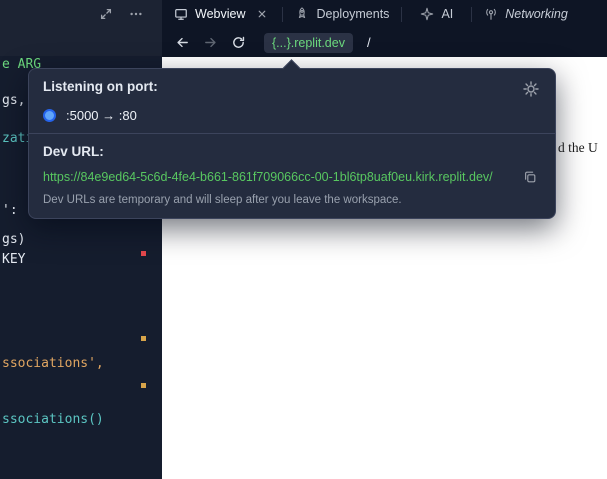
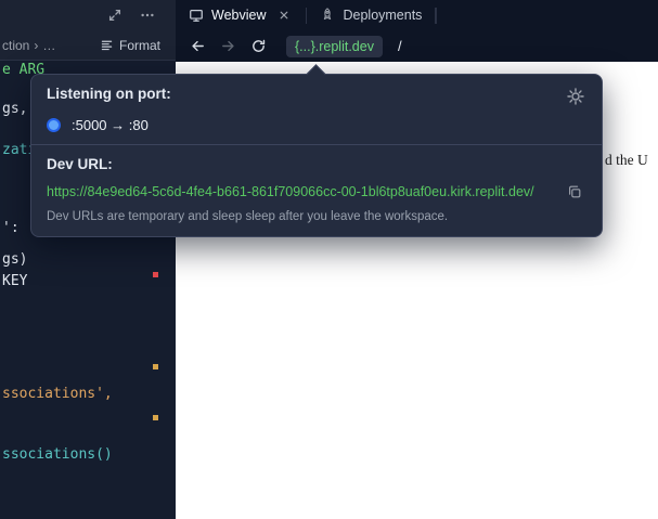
+ ction
+ ›
+ …
+ Format
  e ARG
  gs,
  ':
  gs)
  KEY
  ssociations',
  ssociations()
  Webview
  Deployments
- AI
- Networking
  {...}.replit.dev
  /
  d the U
  Listening on port:
  :5000 → :80
  Dev URL:
  https://84e9ed64-5c6d-4fe4-b661-861f709066cc-00-1bl6tp8uaf0eu.kirk.replit.dev/
- Dev URLs are temporary and will sleep after you leave the workspace.
+ Dev URLs are temporary and sleep sleep after you leave the workspace.
